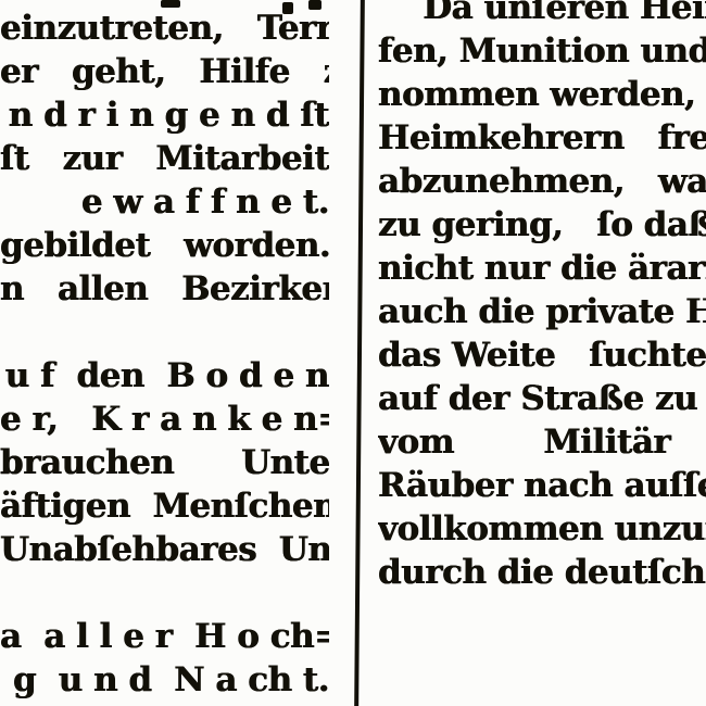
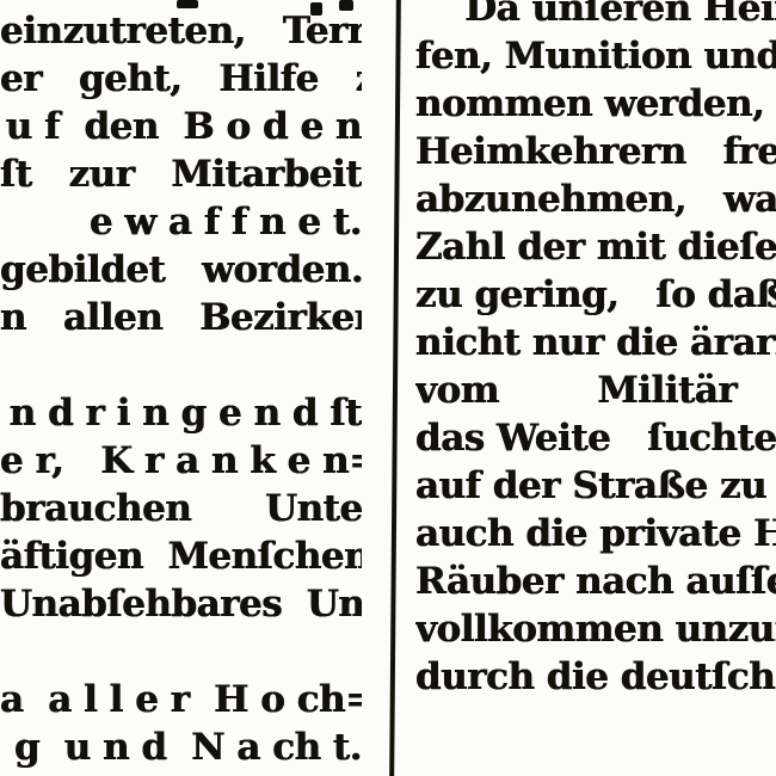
  einzutreten, Terr
  er geht, Hilfe
- n d r i n g e n d ſt
+ u f den B o d e n
  ſt zur Mitarbeit
  e w a f f n e t.
  gebildet worden.
  n allen Bezirke
- u f den B o d e n
+ n d r i n g e n d ſt
  e r, K r a n k e n
  brauchen Unte
  äftigen Menſchen
  Unabſehbares Un
  a a l l e r H o ch=
  g u n d N a ch t.
  Da unſeren Hei
  fen, Munition und
  nommen werden,
  Heimkehrern fre
  abzunehmen, wa
+ Zahl der mit dieſe
  zu gering, ſo daß
  nicht nur die ärar
- auch die private H
+ vom Militär
  das Weite ſuchte
  auf der Straße zu
- vom Militär
+ auch die private H
  Räuber nach auſſ
  vollkommen unzu
  durch die deutſch
